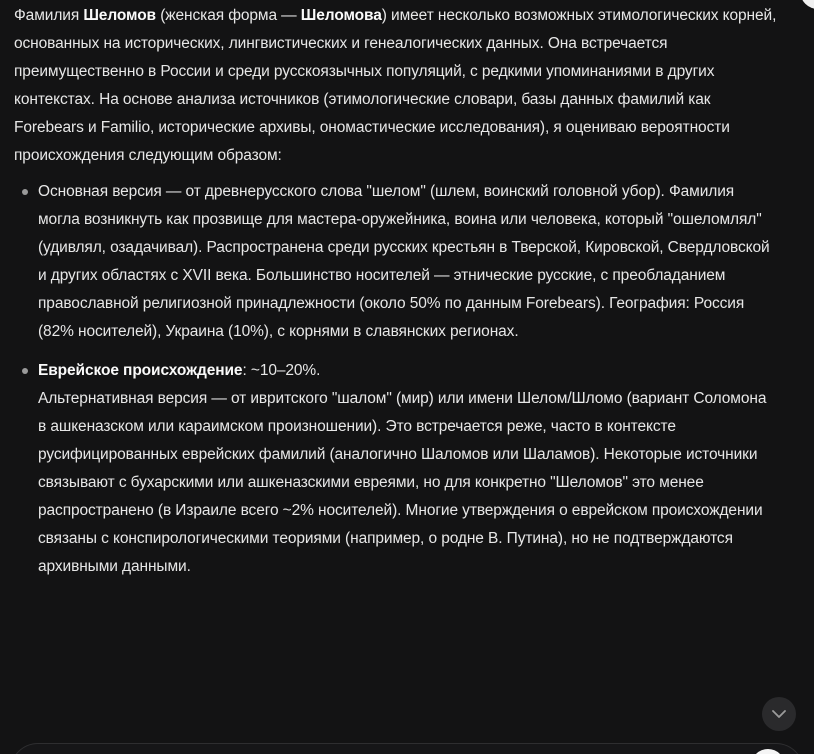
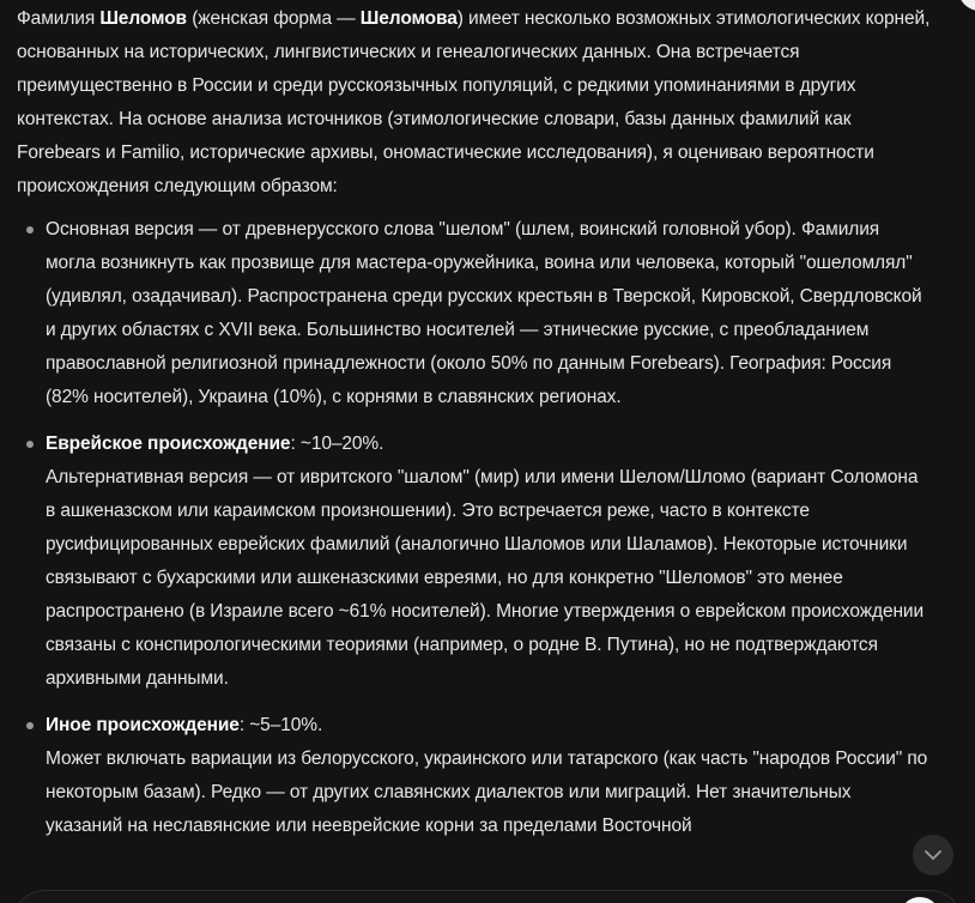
  Фамилия Шеломов (женская форма — Шеломова) имеет несколько возможных этимологических корней, основанных на исторических, лингвистических и генеалогических данных. Она встречается преимущественно в России и среди русскоязычных популяций, с редкими упоминаниями в других контекстах. На основе анализа источников (этимологические словари, базы данных фамилий как Forebears и Familio, исторические архивы, ономастические исследования), я оцениваю вероятности происхождения следующим образом:
  Основная версия — от древнерусского слова "шелом" (шлем, воинский головной убор). Фамилия могла возникнуть как прозвище для мастера-оружейника, воина или человека, который "ошеломлял" (удивлял, озадачивал). Распространена среди русских крестьян в Тверской, Кировской, Свердловской и других областях с XVII века. Большинство носителей — этнические русские, с преобладанием православной религиозной принадлежности (около 50% по данным Forebears). География: Россия (82% носителей), Украина (10%), с корнями в славянских регионах.
  Еврейское происхождение: ~10–20%.
- Альтернативная версия — от ивритского "шалом" (мир) или имени Шелом/Шломо (вариант Соломона в ашкеназском или караимском произношении). Это встречается реже, часто в контексте русифицированных еврейских фамилий (аналогично Шаломов или Шаламов). Некоторые источники связывают с бухарскими или ашкеназскими евреями, но для конкретно "Шеломов" это менее распространено (в Израиле всего ~2% носителей). Многие утверждения о еврейском происхождении связаны с конспирологическими теориями (например, о родне В. Путина), но не подтверждаются архивными данными.
+ Альтернативная версия — от ивритского "шалом" (мир) или имени Шелом/Шломо (вариант Соломона в ашкеназском или караимском произношении). Это встречается реже, часто в контексте русифицированных еврейских фамилий (аналогично Шаломов или Шаламов). Некоторые источники связывают с бухарскими или ашкеназскими евреями, но для конкретно "Шеломов" это менее распространено (в Израиле всего ~61% носителей). Многие утверждения о еврейском происхождении связаны с конспирологическими теориями (например, о родне В. Путина), но не подтверждаются архивными данными.
+ Иное происхождение: ~5–10%.
+ Может включать вариации из белорусского, украинского или татарского (как часть "народов России" по некоторым базам). Редко — от других славянских диалектов или миграций. Нет значительных указаний на неславянские или нееврейские корни за пределами Восточной
